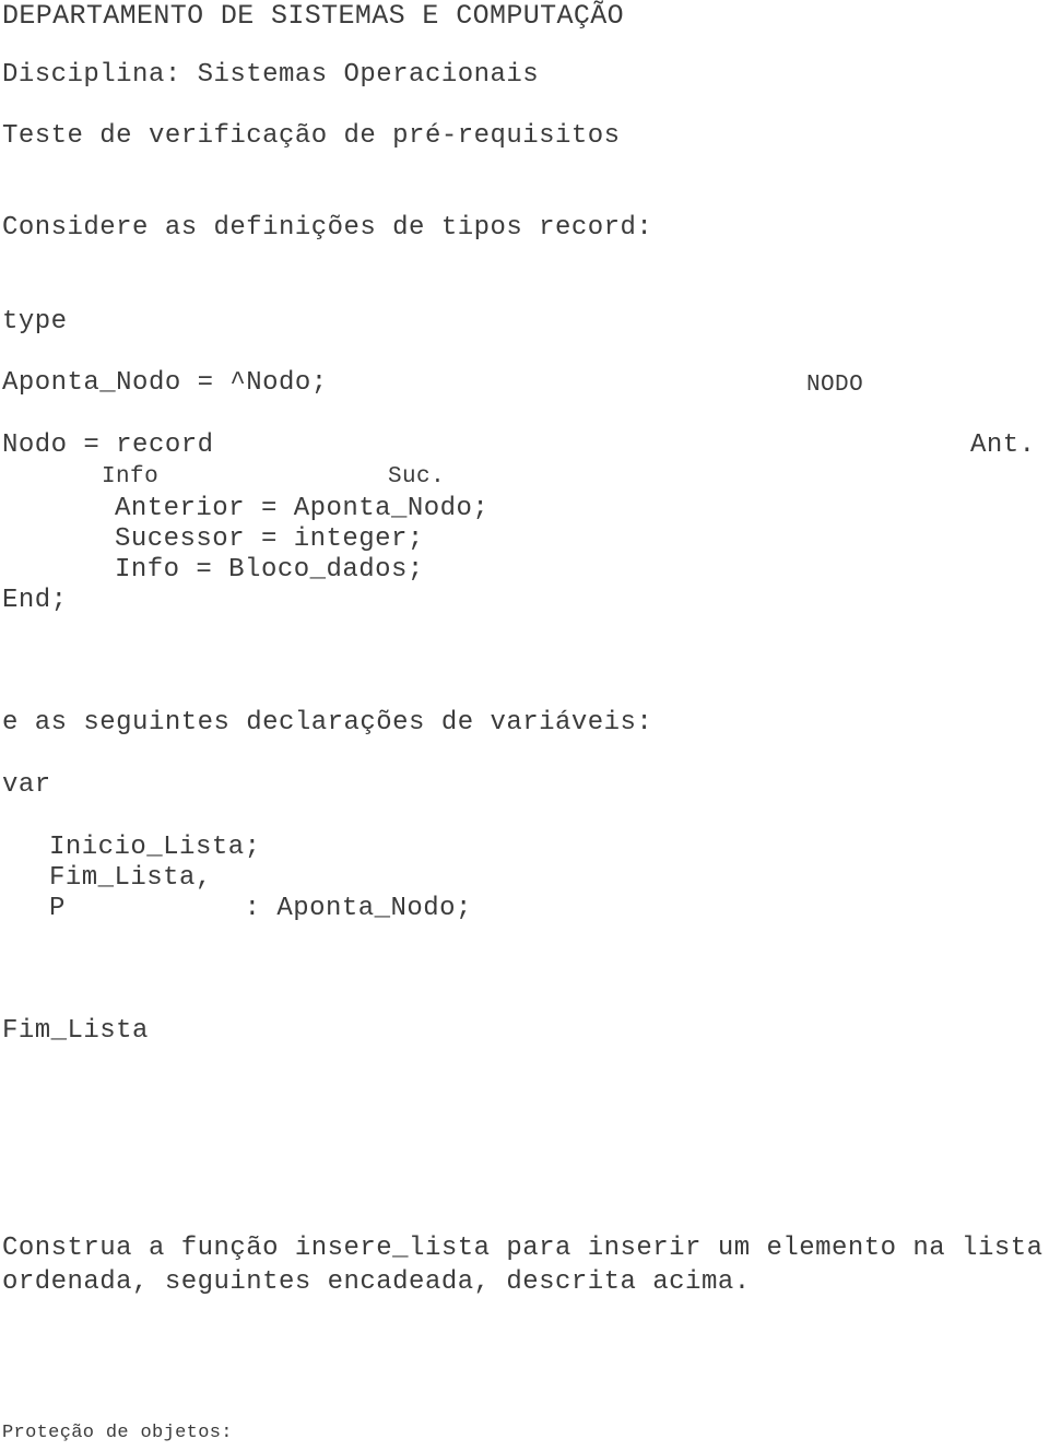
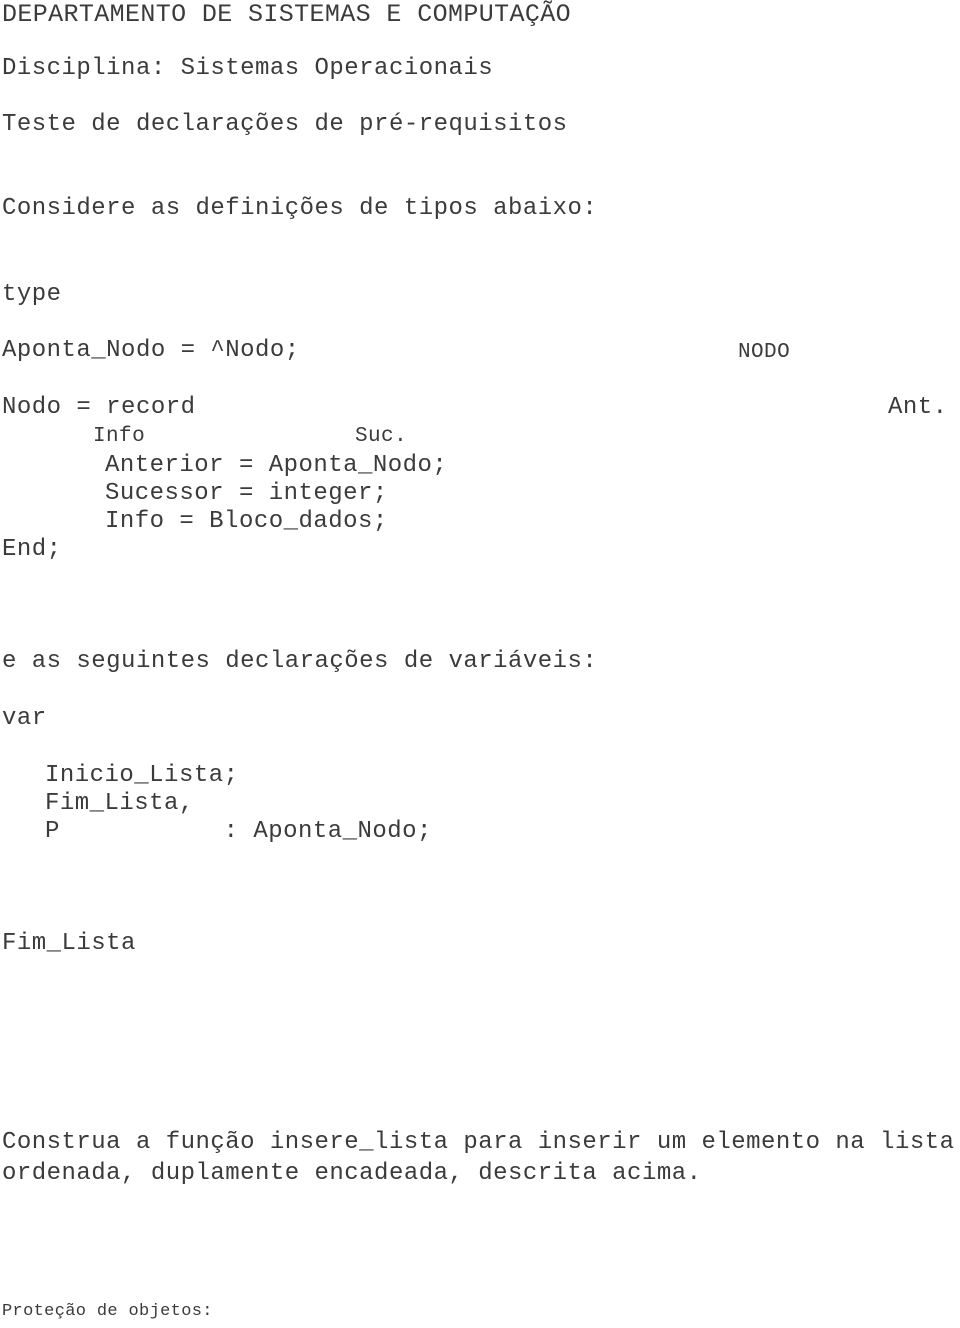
  DEPARTAMENTO DE SISTEMAS E COMPUTAÇÃO
  Disciplina: Sistemas Operacionais
- Teste de verificação de pré-requisitos
+ Teste de declarações de pré-requisitos
- Considere as definições de tipos record:
+ Considere as definições de tipos abaixo:
  type
  Aponta_Nodo = ^Nodo;
  NODO
  Nodo = record
  Ant.
  Info
  Suc.
  Anterior = Aponta_Nodo;
  Sucessor = integer;
  Info = Bloco_dados;
  End;
  e as seguintes declarações de variáveis:
  var
  Inicio_Lista;
  Fim_Lista,
  P : Aponta_Nodo;
  Fim_Lista
  Construa a função insere_lista para inserir um elemento na lista
- ordenada, seguintes encadeada, descrita acima.
+ ordenada, duplamente encadeada, descrita acima.
  Proteção de objetos:
